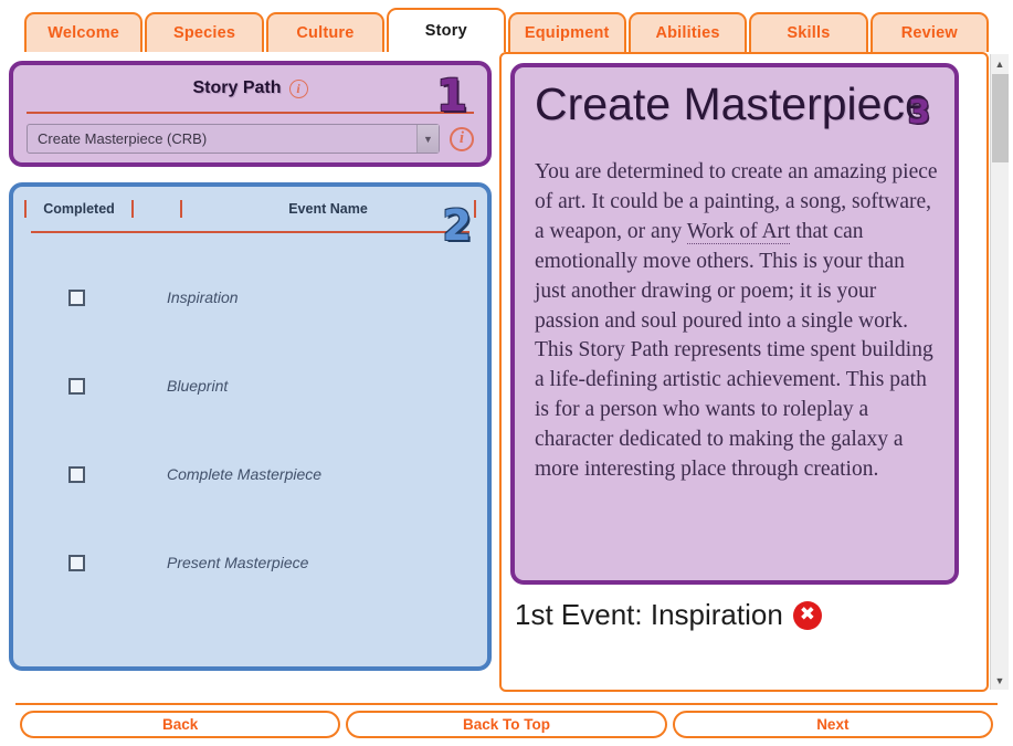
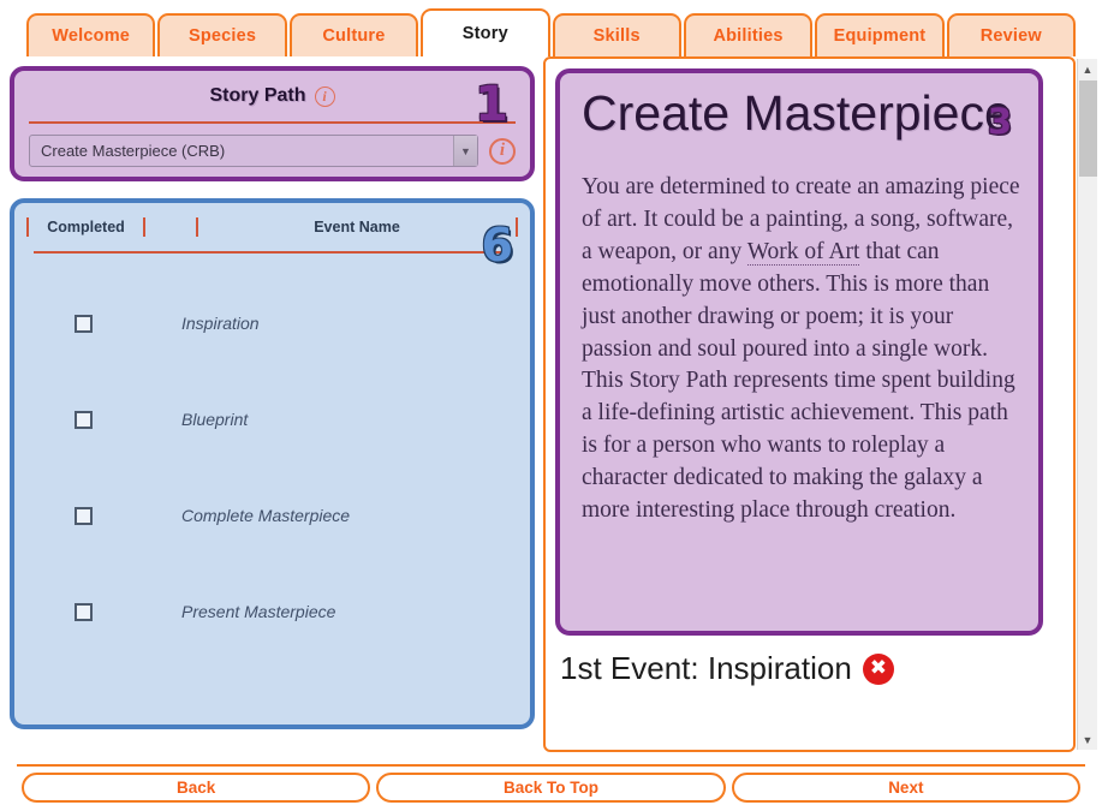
  Welcome
  Species
  Culture
  Story
- Equipment
+ Skills
  Abilities
- Skills
+ Equipment
  Review
  1
  Story Path
  i
  Create Masterpiece (CRB)
  ▼
  i
- 2
+ 6
  Completed
  Event Name
  Inspiration
  Blueprint
  Complete Masterpiece
  Present Masterpiece
  3
  Create Masterpiece
- You are determined to create an amazing piece of art. It could be a painting, a song, software, a weapon, or any Work of Art that can emotionally move others. This is your than just another drawing or poem; it is your passion and soul poured into a single work. This Story Path represents time spent building a life-defining artistic achievement. This path is for a person who wants to roleplay a character dedicated to making the galaxy a more interesting place through creation.
+ You are determined to create an amazing piece of art. It could be a painting, a song, software, a weapon, or any Work of Art that can emotionally move others. This is more than just another drawing or poem; it is your passion and soul poured into a single work. This Story Path represents time spent building a life-defining artistic achievement. This path is for a person who wants to roleplay a character dedicated to making the galaxy a more interesting place through creation.
  1st Event: Inspiration
  ✖
  ▲
  ▼
  Back
  Back To Top
  Next
